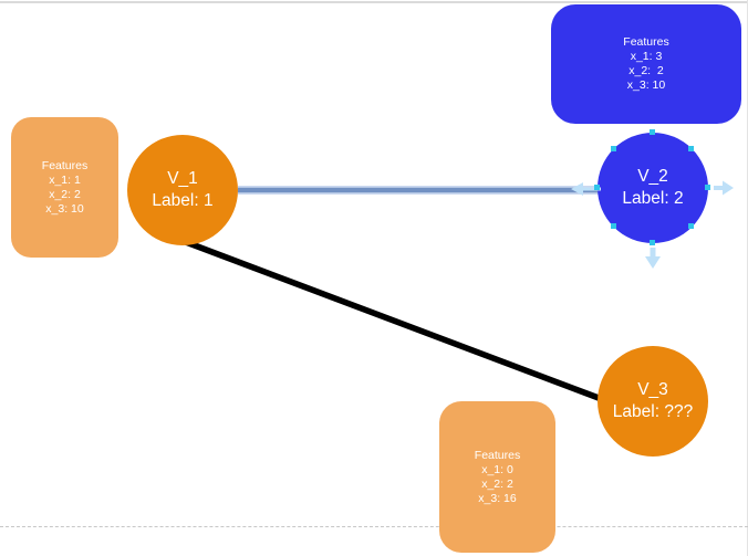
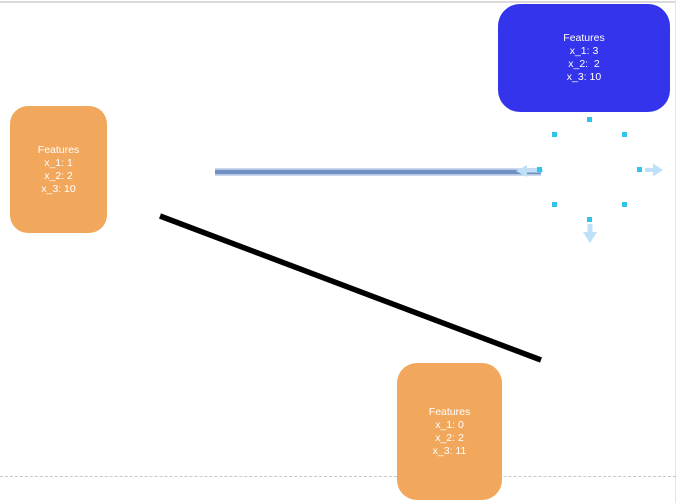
  Features
  x_1: 1
  x_2: 2
  x_3: 10
  Features
  x_1: 3
  x_2: 2
  x_3: 10
  Features
  x_1: 0
  x_2: 2
- x_3: 16
+ x_3: 11
- V_1
- Label: 1
- V_2
- Label: 2
- V_3
- Label: ???
